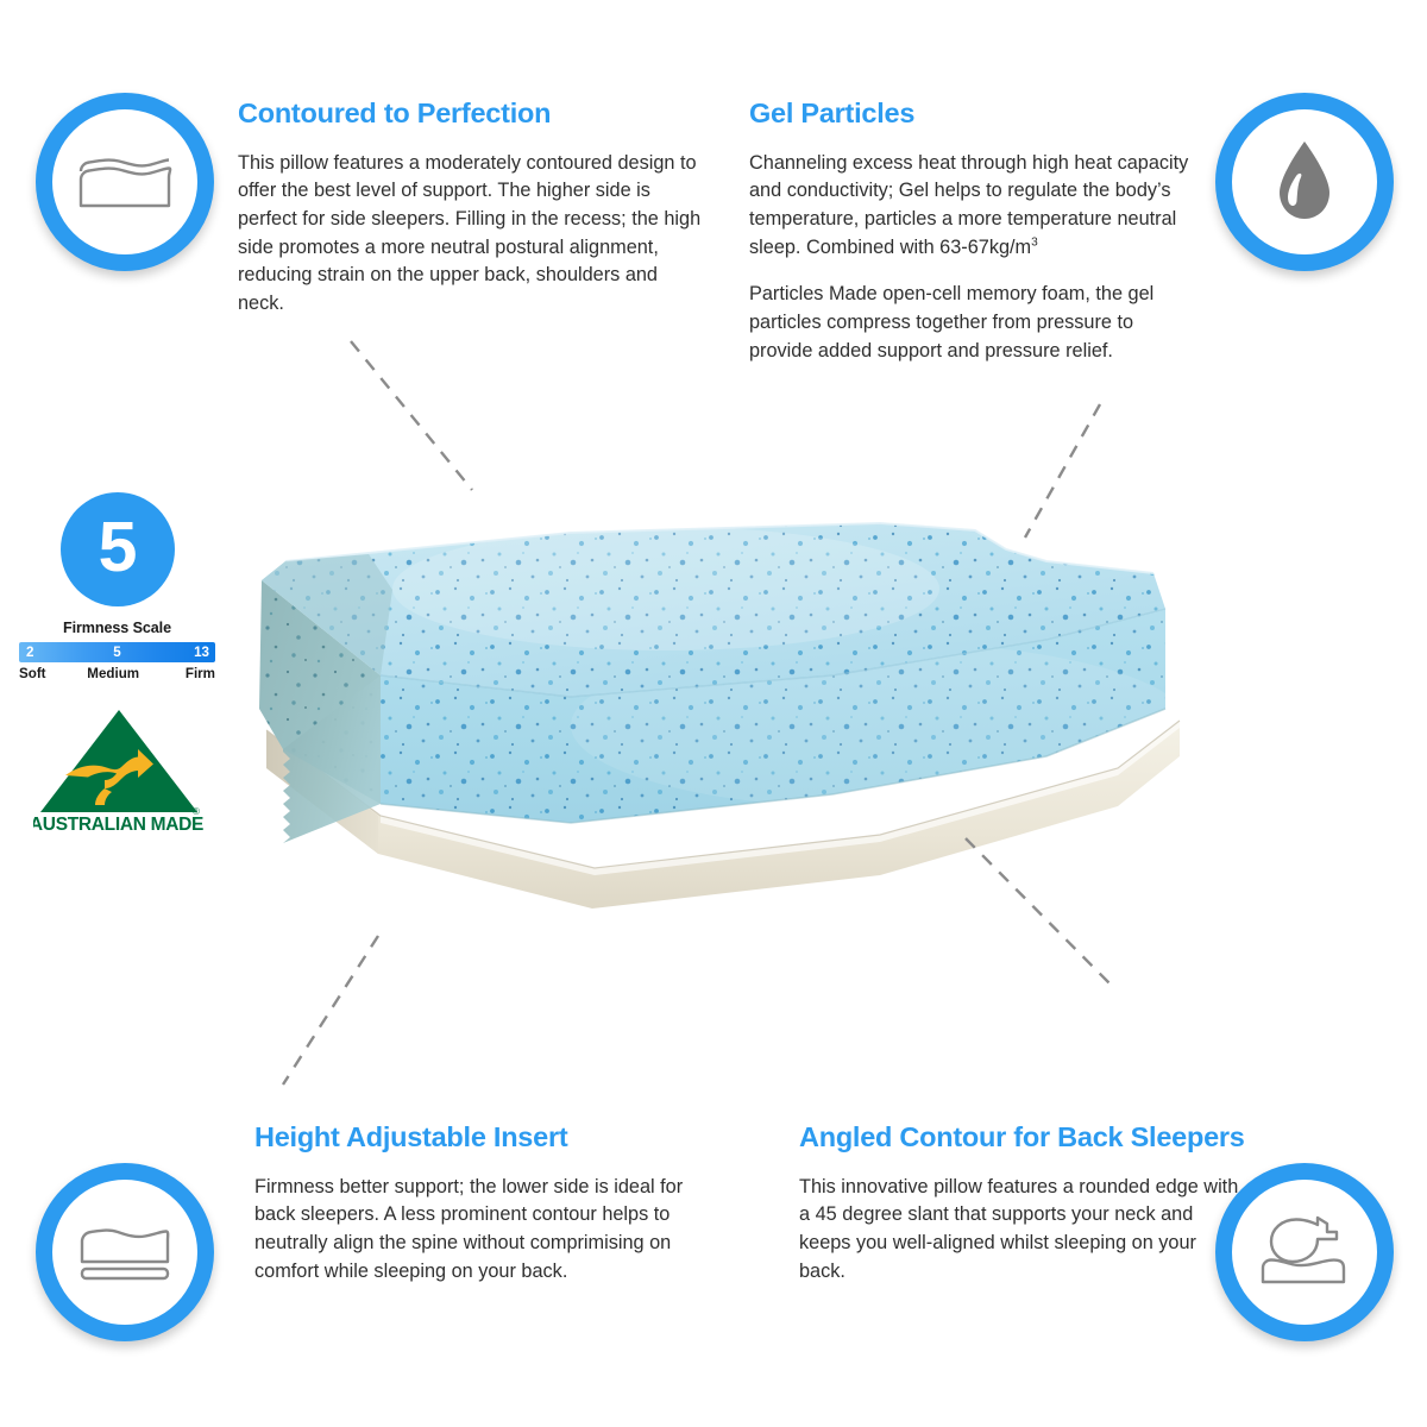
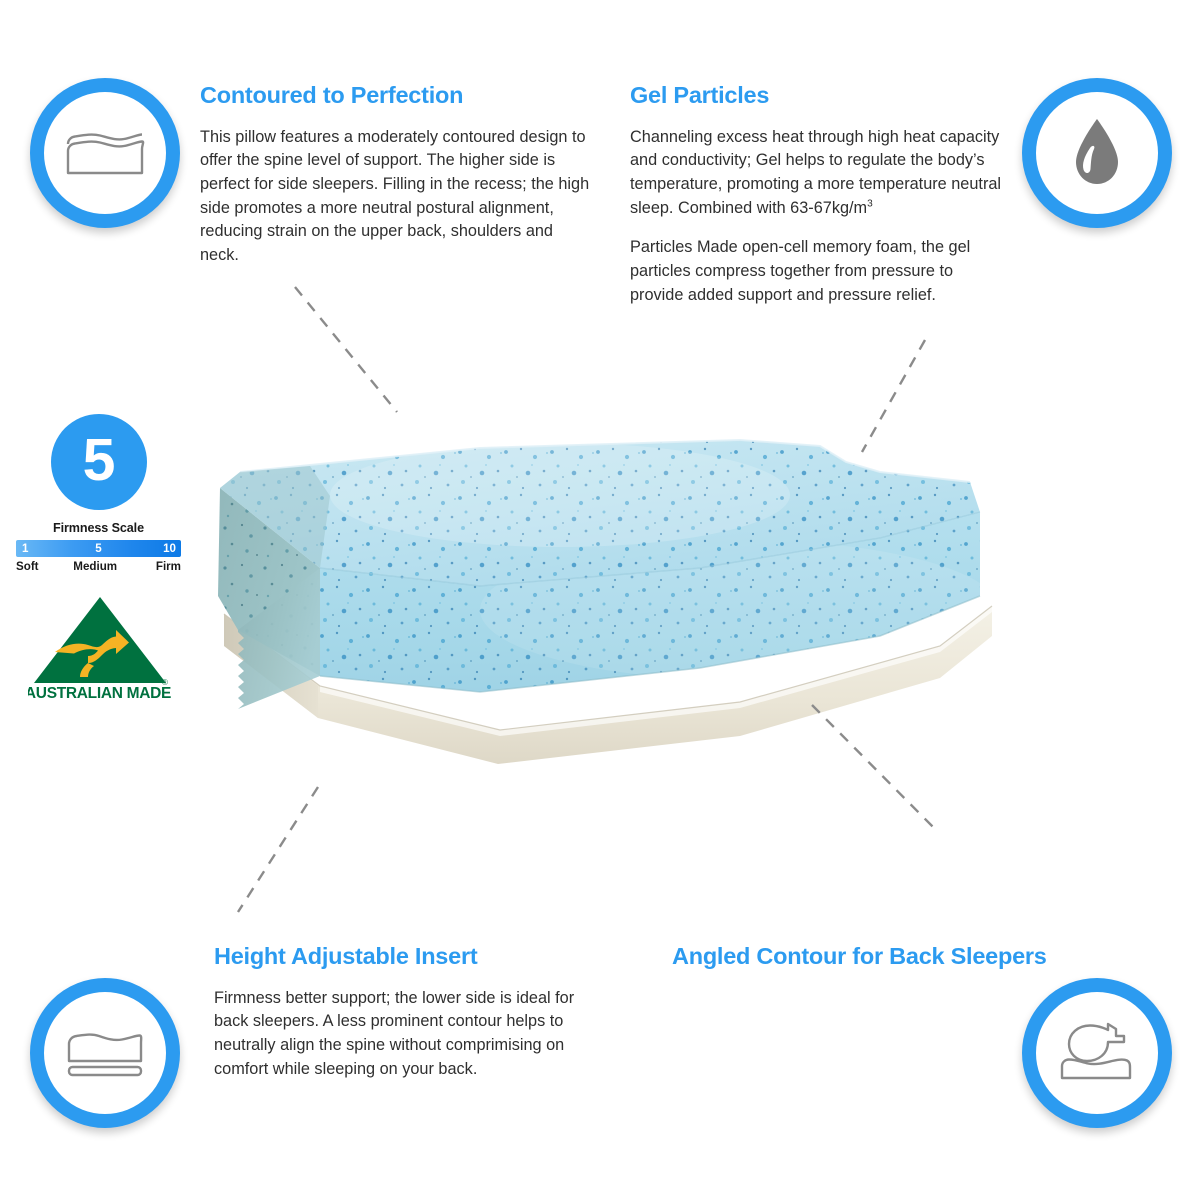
  Contoured to Perfection
- This pillow features a moderately contoured design to offer the best level of support. The higher side is perfect for side sleepers. Filling in the recess; the high side promotes a more neutral postural alignment, reducing strain on the upper back, shoulders and neck.
+ This pillow features a moderately contoured design to offer the spine level of support. The higher side is perfect for side sleepers. Filling in the recess; the high side promotes a more neutral postural alignment, reducing strain on the upper back, shoulders and neck.
  Gel Particles
- Channeling excess heat through high heat capacity and conductivity; Gel helps to regulate the body’s temperature, particles a more temperature neutral sleep. Combined with 63-67kg/m3
+ Channeling excess heat through high heat capacity and conductivity; Gel helps to regulate the body’s temperature, promoting a more temperature neutral sleep. Combined with 63-67kg/m3
  Particles Made open-cell memory foam, the gel particles compress together from pressure to provide added support and pressure relief.
  Height Adjustable Insert
  Firmness better support; the lower side is ideal for back sleepers. A less prominent contour helps to neutrally align the spine without comprimising on comfort while sleeping on your back.
  Angled Contour for Back Sleepers
- This innovative pillow features a rounded edge with a 45 degree slant that supports your neck and keeps you well-aligned whilst sleeping on your back.
  5
  Firmness Scale
- 2
+ 1
  5
- 13
+ 10
  Soft
  Medium
  Firm
  AUSTRALIAN MADE
  ®
